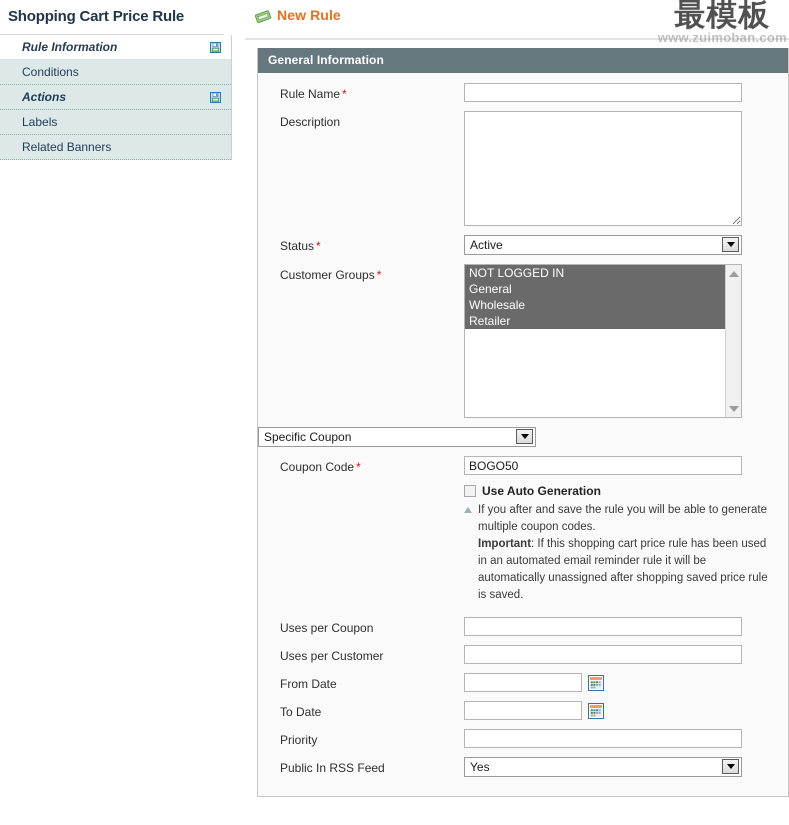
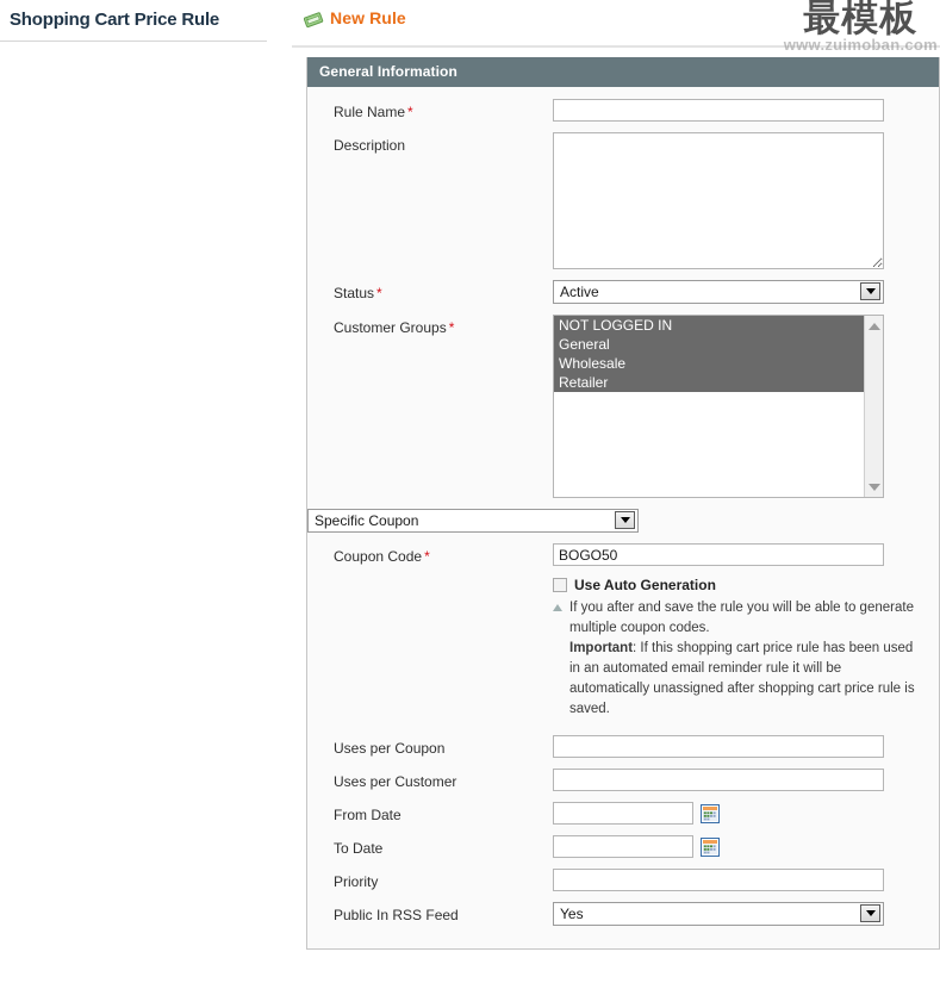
  Shopping Cart Price Rule
- Rule Information
- Conditions
- Actions
- Labels
- Related Banners
  New Rule
  最模板
  www.zuimoban.com
  General Information
  Rule Name *
  Description
  Status *
  Active
  Customer Groups *
  NOT LOGGED IN
  General
  Wholesale
  Retailer
  Specific Coupon
  Coupon Code *
  BOGO50
  Use Auto Generation
  If you after and save the rule you will be able to generate multiple coupon codes.
- Important: If this shopping cart price rule has been used in an automated email reminder rule it will be automatically unassigned after shopping saved price rule is saved.
+ Important: If this shopping cart price rule has been used in an automated email reminder rule it will be automatically unassigned after shopping cart price rule is saved.
  Uses per Coupon
  Uses per Customer
  From Date
  To Date
  Priority
  Public In RSS Feed
  Yes
